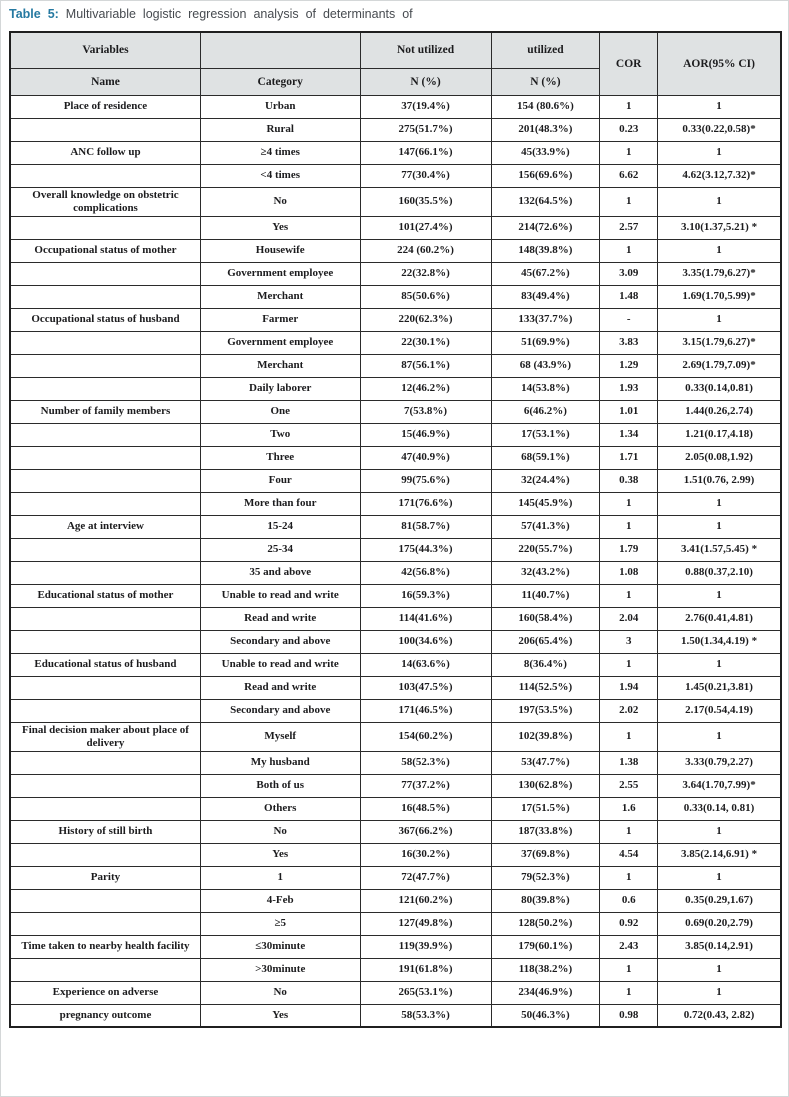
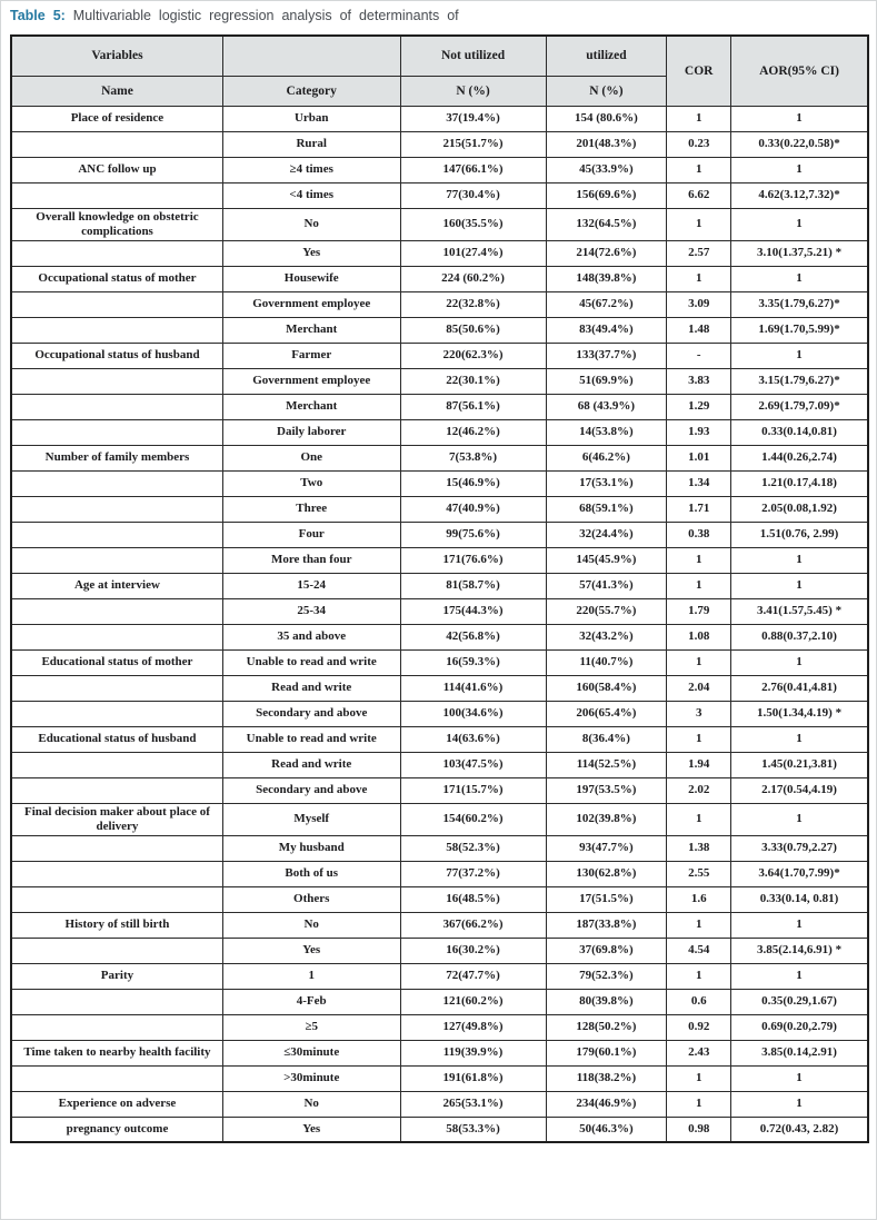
  Table 5: Multivariable logistic regression analysis of determinants of
  Variables		Not utilized	utilized	COR	AOR(95% CI)
  Name	Category	N (%)	N (%)
  Place of residence	Urban	37(19.4%)	154 (80.6%)	1	1
- 	Rural	275(51.7%)	201(48.3%)	0.23	0.33(0.22,0.58)*
+ 	Rural	215(51.7%)	201(48.3%)	0.23	0.33(0.22,0.58)*
  ANC follow up	≥4 times	147(66.1%)	45(33.9%)	1	1
  	<4 times	77(30.4%)	156(69.6%)	6.62	4.62(3.12,7.32)*
  Overall knowledge on obstetric complications	No	160(35.5%)	132(64.5%)	1	1
  	Yes	101(27.4%)	214(72.6%)	2.57	3.10(1.37,5.21) *
  Occupational status of mother	Housewife	224 (60.2%)	148(39.8%)	1	1
  	Government employee	22(32.8%)	45(67.2%)	3.09	3.35(1.79,6.27)*
  	Merchant	85(50.6%)	83(49.4%)	1.48	1.69(1.70,5.99)*
  Occupational status of husband	Farmer	220(62.3%)	133(37.7%)	-	1
  	Government employee	22(30.1%)	51(69.9%)	3.83	3.15(1.79,6.27)*
  	Merchant	87(56.1%)	68 (43.9%)	1.29	2.69(1.79,7.09)*
  	Daily laborer	12(46.2%)	14(53.8%)	1.93	0.33(0.14,0.81)
  Number of family members	One	7(53.8%)	6(46.2%)	1.01	1.44(0.26,2.74)
  	Two	15(46.9%)	17(53.1%)	1.34	1.21(0.17,4.18)
  	Three	47(40.9%)	68(59.1%)	1.71	2.05(0.08,1.92)
  	Four	99(75.6%)	32(24.4%)	0.38	1.51(0.76, 2.99)
  	More than four	171(76.6%)	145(45.9%)	1	1
  Age at interview	15-24	81(58.7%)	57(41.3%)	1	1
  	25-34	175(44.3%)	220(55.7%)	1.79	3.41(1.57,5.45) *
  	35 and above	42(56.8%)	32(43.2%)	1.08	0.88(0.37,2.10)
  Educational status of mother	Unable to read and write	16(59.3%)	11(40.7%)	1	1
  	Read and write	114(41.6%)	160(58.4%)	2.04	2.76(0.41,4.81)
  	Secondary and above	100(34.6%)	206(65.4%)	3	1.50(1.34,4.19) *
  Educational status of husband	Unable to read and write	14(63.6%)	8(36.4%)	1	1
  	Read and write	103(47.5%)	114(52.5%)	1.94	1.45(0.21,3.81)
- 	Secondary and above	171(46.5%)	197(53.5%)	2.02	2.17(0.54,4.19)
+ 	Secondary and above	171(15.7%)	197(53.5%)	2.02	2.17(0.54,4.19)
  Final decision maker about place of delivery	Myself	154(60.2%)	102(39.8%)	1	1
- 	My husband	58(52.3%)	53(47.7%)	1.38	3.33(0.79,2.27)
+ 	My husband	58(52.3%)	93(47.7%)	1.38	3.33(0.79,2.27)
  	Both of us	77(37.2%)	130(62.8%)	2.55	3.64(1.70,7.99)*
  	Others	16(48.5%)	17(51.5%)	1.6	0.33(0.14, 0.81)
  History of still birth	No	367(66.2%)	187(33.8%)	1	1
  	Yes	16(30.2%)	37(69.8%)	4.54	3.85(2.14,6.91) *
  Parity	1	72(47.7%)	79(52.3%)	1	1
  	4-Feb	121(60.2%)	80(39.8%)	0.6	0.35(0.29,1.67)
  	≥5	127(49.8%)	128(50.2%)	0.92	0.69(0.20,2.79)
  Time taken to nearby health facility	≤30minute	119(39.9%)	179(60.1%)	2.43	3.85(0.14,2.91)
  	>30minute	191(61.8%)	118(38.2%)	1	1
  Experience on adverse	No	265(53.1%)	234(46.9%)	1	1
  pregnancy outcome	Yes	58(53.3%)	50(46.3%)	0.98	0.72(0.43, 2.82)
